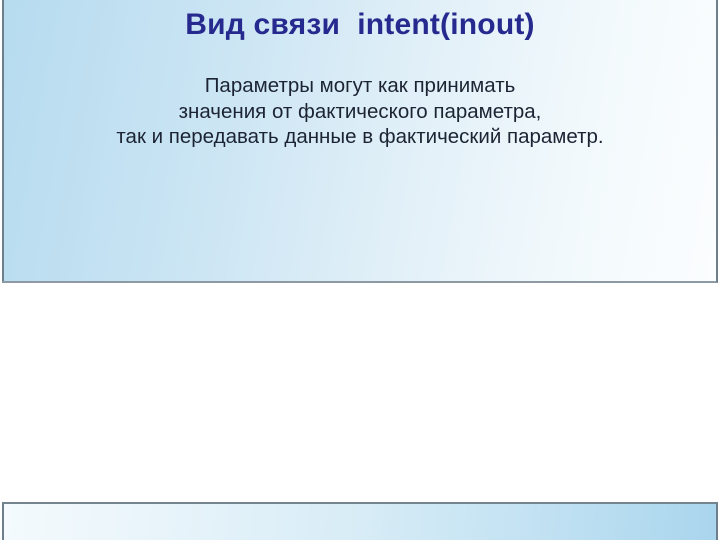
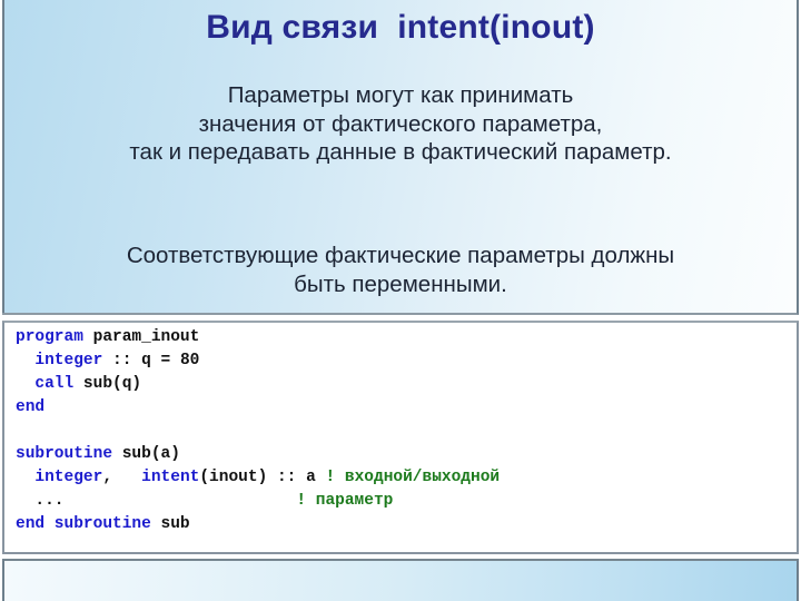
  Вид связи intent(inout)
  Параметры могут как принимать
  значения от фактического параметра,
  так и передавать данные в фактический параметр.
+ Соответствующие фактические параметры должны
+ быть переменными.
+ program param_inout integer :: q = 80 call sub(q) end subroutine sub(a) integer, intent(inout) :: a ! входной/выходной ... ! параметр end subroutine sub
